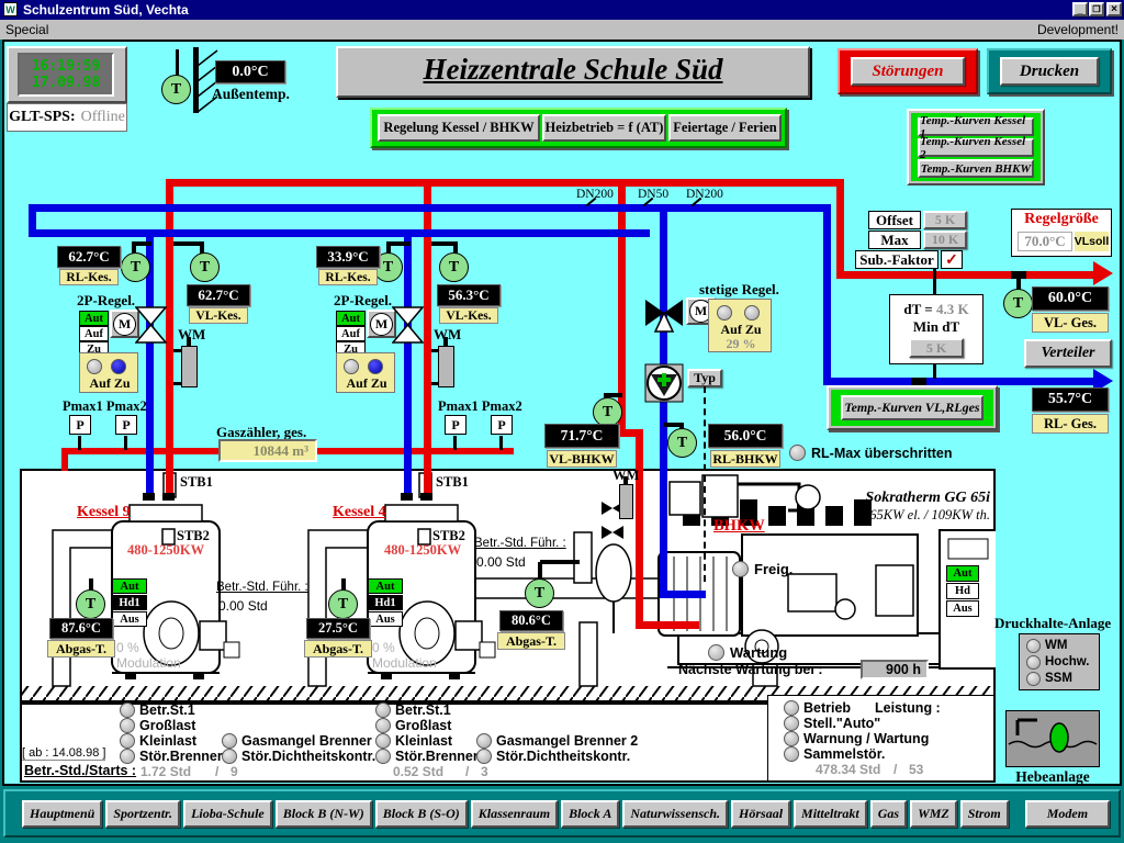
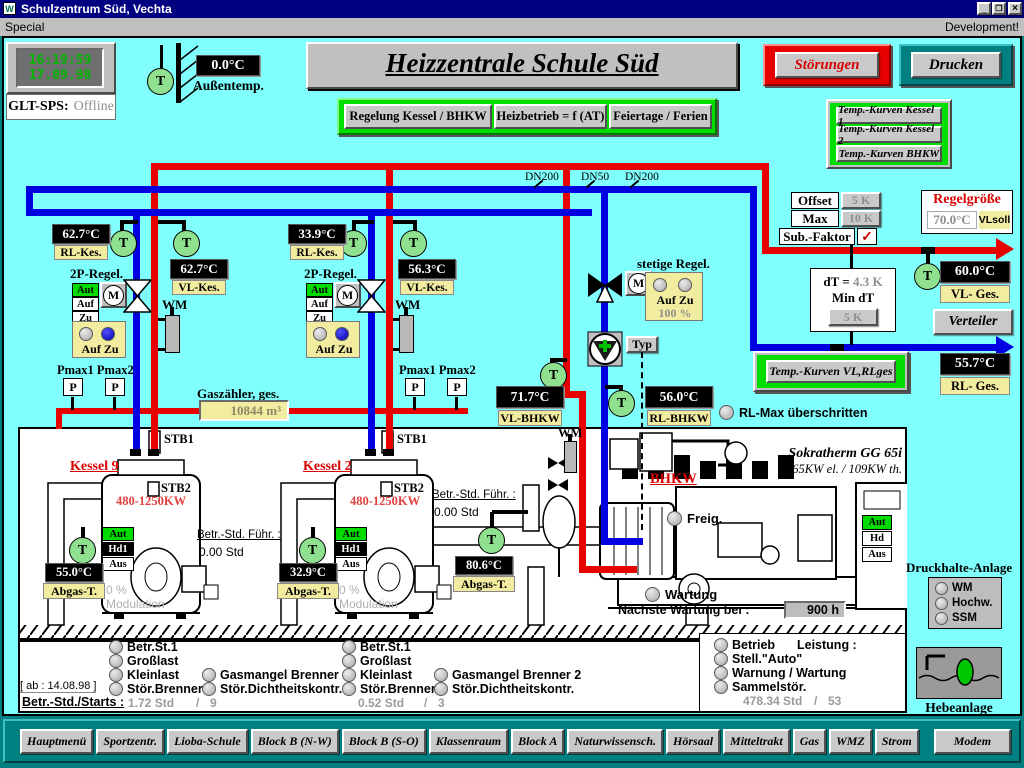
  W
  Schulzentrum Süd, Vechta
  _
  ❐
  ×
  Special
  Development!
  T
  T
  T
  T
  T
  T
  T
  T
  T
  T
  T
  16:19:59
  17.09.98
  GLT-SPS:
  Offline
  0.0°C
  Außentemp.
  Heizzentrale Schule Süd
  Störungen
  Drucken
  Regelung Kessel / BHKW
  Heizbetrieb = f (AT)
  Feiertage / Ferien
  Temp.-Kurven Kessel 1
  Temp.-Kurven Kessel 2
  Temp.-Kurven BHKW
  DN200
  DN50
  DN200
  Offset
  5 K
  Max
  10 K
  Sub.-Faktor
  ✓
  Regelgröße
  70.0°C
  VLsoll
  dT = 4.3 K
  Min dT
  5 K
  60.0°C
  VL- Ges.
  Verteiler
  55.7°C
  RL- Ges.
  62.7°C
  RL-Kes.
  62.7°C
  VL-Kes.
  33.9°C
  RL-Kes.
  56.3°C
  VL-Kes.
  2P-Regel.
  Aut
  Auf
  Zu
  M
  WM
  Auf Zu
  2P-Regel.
  Aut
  Auf
  Zu
  M
  WM
  Auf Zu
  M
  stetige Regel.
  Auf Zu
- 29 %
+ 100 %
  Typ
  Pmax1 Pmax2
  P
  P
  Pmax1 Pmax2
  P
  P
  Gaszähler, ges.
  10844 m³
  71.7°C
  VL-BHKW
  56.0°C
  RL-BHKW
  RL-Max überschritten
  Temp.-Kurven VL,RLges
  Kessel 9
  STB1
  STB2
  480-1250KW
  Aut
  Hd1
  Aus
  Betr.-Std. Führ. :
  0.00 Std
  0 %
  Modulation
- 87.6°C
+ 55.0°C
  Abgas-T.
- Kessel 4
+ Kessel 2
  STB1
  STB2
  480-1250KW
  Aut
  Hd1
  Aus
  Betr.-Std. Führ. :
  0.00 Std
  0 %
  Modulation
- 27.5°C
+ 32.9°C
  Abgas-T.
  80.6°C
  Abgas-T.
  WM
  BHKW
  Sokratherm GG 65i
  65KW el. / 109KW th.
  Freig.
  Aut
  Hd
  Aus
  Wartung
  Nächste Wartung bei :
  900 h
  Betr.St.1
  Großlast
  Kleinlast
  Stör.Brenner
  Gasmangel Brenner
  Stör.Dichtheitskontr.
  Betr.St.1
  Großlast
  Kleinlast
  Stör.Brenne
  Gasmangel Brenner 2
  Stör.Dichtheitskontr.
  [ ab : 14.08.98 ]
  Betr.-Std./Starts :
  1.72 Std
  /
  9
  0.52 Std
  /
  3
  Betrieb
  Leistung :
  Stell."Auto"
  Warnung / Wartung
  Sammelstör.
  478.34 Std
  /
  53
  Druckhalte-Anlage
  WM
  Hochw.
  SSM
  Hebeanlage
  Hauptmenü
  Sportzentr.
  Lioba-Schule
  Block B (N-W)
  Block B (S-O)
  Klassenraum
  Block A
  Naturwissensch.
  Hörsaal
  Mitteltrakt
  Gas
  WMZ
  Strom
  Modem
